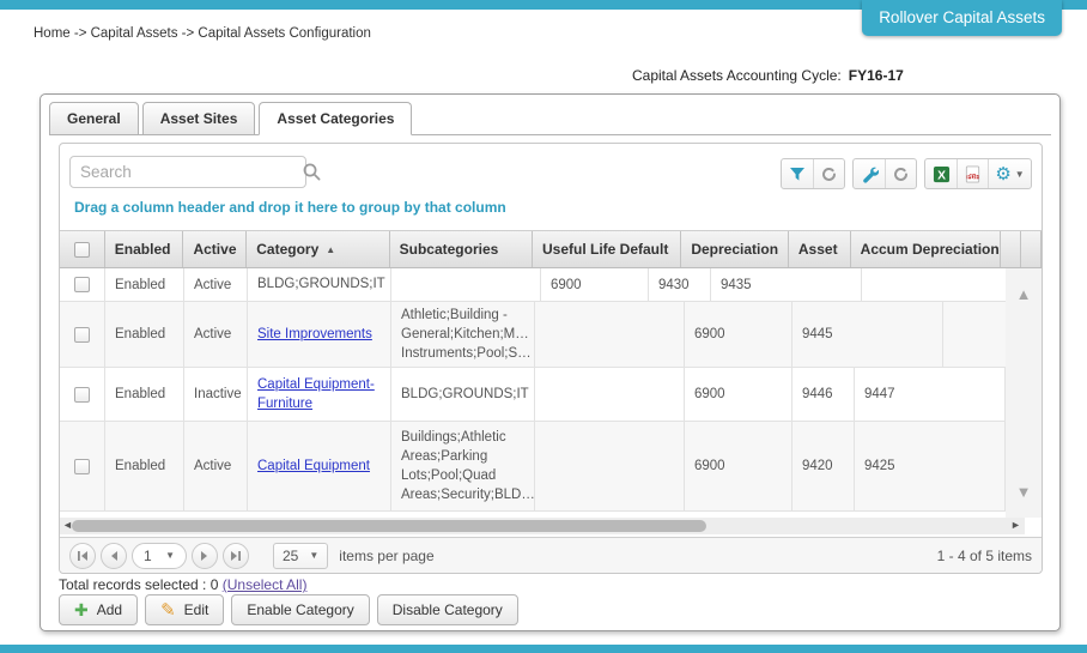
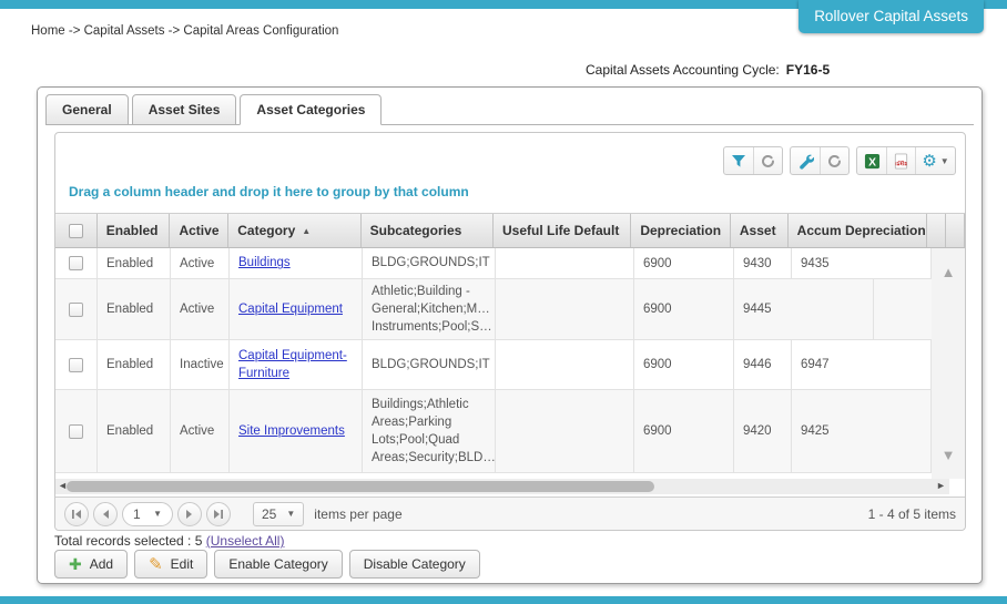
  Rollover Capital Assets
- Home -> Capital Assets -> Capital Assets Configuration
+ Home -> Capital Assets -> Capital Areas Configuration
- Capital Assets Accounting Cycle: FY16-17
+ Capital Assets Accounting Cycle: FY16-5
  General
  Asset Sites
  Asset Categories
- Search
  X
  ⚙
  ▼
  Drag a column header and drop it here to group by that column
  Enabled
  Active
  Category
  ▲
  Subcategories
  Useful Life Default
  Depreciation
  Asset
  Accum Depreciation
  Enabled
  Active
+ Buildings
  BLDG;GROUNDS;IT
  6900
  9430
  9435
  Enabled
  Active
- Site Improvements
+ Capital Equipment
  Athletic;Building -
  General;Kitchen;M…
  Instruments;Pool;S…
  6900
  9445
  Enabled
  Inactive
  Capital Equipment-Furniture
  BLDG;GROUNDS;IT
  6900
  9446
- 9447
+ 6947
  Enabled
  Active
- Capital Equipment
+ Site Improvements
  Buildings;Athletic
  Areas;Parking
  Lots;Pool;Quad
  Areas;Security;BLD…
  6900
  9420
  9425
  ▲
  ▼
  ◄
  ►
  1
  ▼
  25
  ▼
  items per page
  1 - 4 of 5 items
- Total records selected : 0 (Unselect All)
+ Total records selected : 5 (Unselect All)
  ✚
  Add
  ✎
  Edit
  Enable Category
  Disable Category
